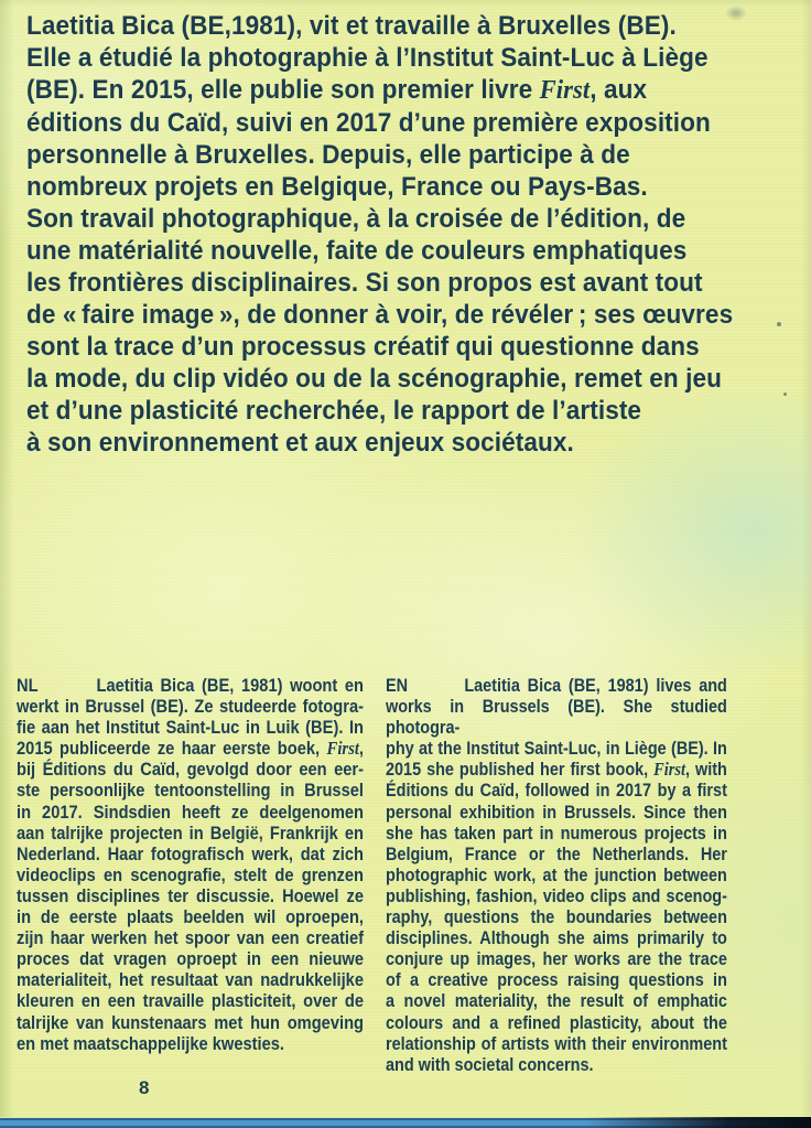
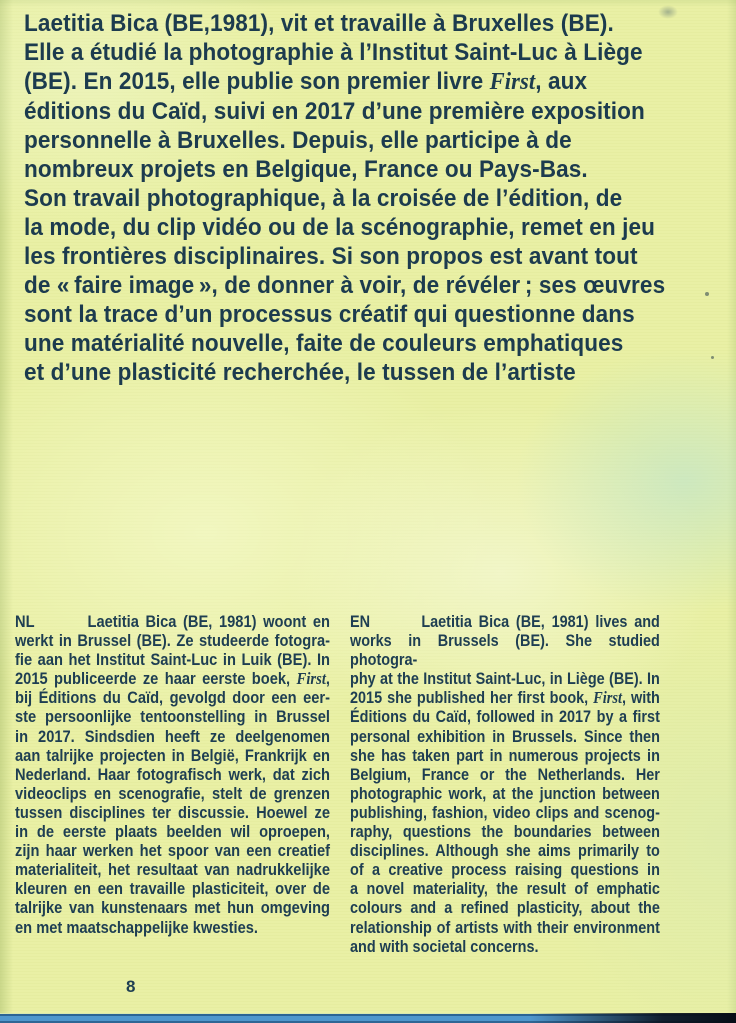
  Laetitia Bica (BE,1981), vit et travaille à Bruxelles (BE).
  Elle a étudié la photographie à l’Institut Saint-Luc à Liège
  (BE). En 2015, elle publie son premier livre First, aux
  éditions du Caïd, suivi en 2017 d’une première exposition
  personnelle à Bruxelles. Depuis, elle participe à de
  nombreux projets en Belgique, France ou Pays-Bas.
  Son travail photographique, à la croisée de l’édition, de
- une matérialité nouvelle, faite de couleurs emphatiques
+ la mode, du clip vidéo ou de la scénographie, remet en jeu
  les frontières disciplinaires. Si son propos est avant tout
  de « faire image », de donner à voir, de révéler ; ses œuvres
  sont la trace d’un processus créatif qui questionne dans
- la mode, du clip vidéo ou de la scénographie, remet en jeu
+ une matérialité nouvelle, faite de couleurs emphatiques
- et d’une plasticité recherchée, le rapport de l’artiste
+ et d’une plasticité recherchée, le tussen de l’artiste
- à son environnement et aux enjeux sociétaux.
  NL Laetitia Bica (BE, 1981) woont en
  werkt in Brussel (BE). Ze studeerde fotogra-
  fie aan het Institut Saint-Luc in Luik (BE). In
  2015 publiceerde ze haar eerste boek, First,
  bij Éditions du Caïd, gevolgd door een eer-
  ste persoonlijke tentoonstelling in Brussel
  in 2017. Sindsdien heeft ze deelgenomen
  aan talrijke projecten in België, Frankrijk en
  Nederland. Haar fotografisch werk, dat zich
  videoclips en scenografie, stelt de grenzen
  tussen disciplines ter discussie. Hoewel ze
  in de eerste plaats beelden wil oproepen,
  zijn haar werken het spoor van een creatief
- proces dat vragen oproept in een nieuwe
  materialiteit, het resultaat van nadrukkelijke
  kleuren en een travaille plasticiteit, over de
  talrijke van kunstenaars met hun omgeving
  en met maatschappelijke kwesties.
  EN Laetitia Bica (BE, 1981) lives and
  works in Brussels (BE). She studied photogra-
  phy at the Institut Saint-Luc, in Liège (BE). In
  2015 she published her first book, First, with
  Éditions du Caïd, followed in 2017 by a first
  personal exhibition in Brussels. Since then
  she has taken part in numerous projects in
  Belgium, France or the Netherlands. Her
  photographic work, at the junction between
  publishing, fashion, video clips and scenog-
  raphy, questions the boundaries between
  disciplines. Although she aims primarily to
- conjure up images, her works are the trace
  of a creative process raising questions in
  a novel materiality, the result of emphatic
  colours and a refined plasticity, about the
  relationship of artists with their environment
  and with societal concerns.
  8
